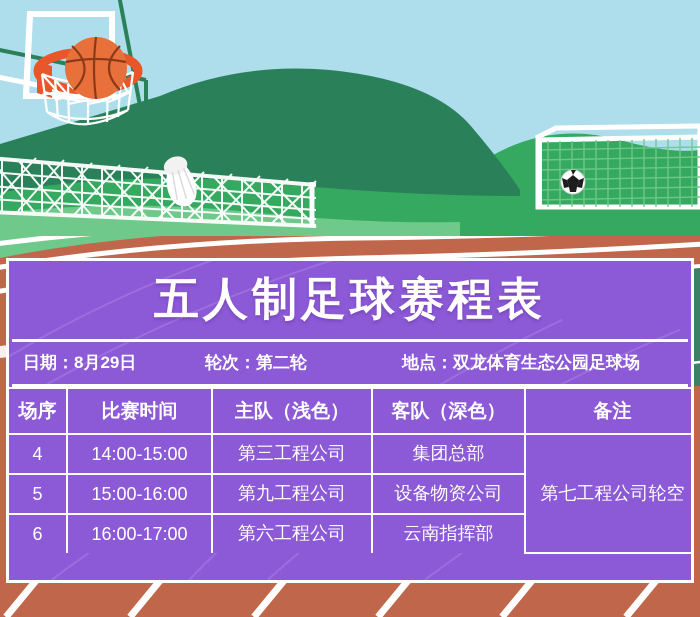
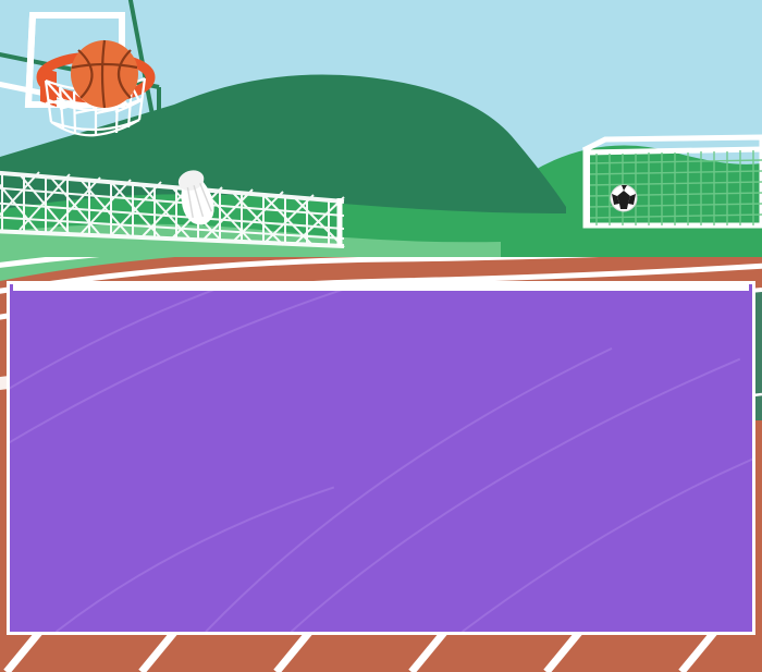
- 五人制足球赛程表
- 日期：8月29日
- 轮次：第二轮
- 地点：双龙体育生态公园足球场
- 场序	比赛时间	主队（浅色）	客队（深色）	备注
- 4	14:00-15:00	第三工程公司	集团总部	第七工程公司轮空
- 5	15:00-16:00	第九工程公司	设备物资公司
- 6	16:00-17:00	第六工程公司	云南指挥部
